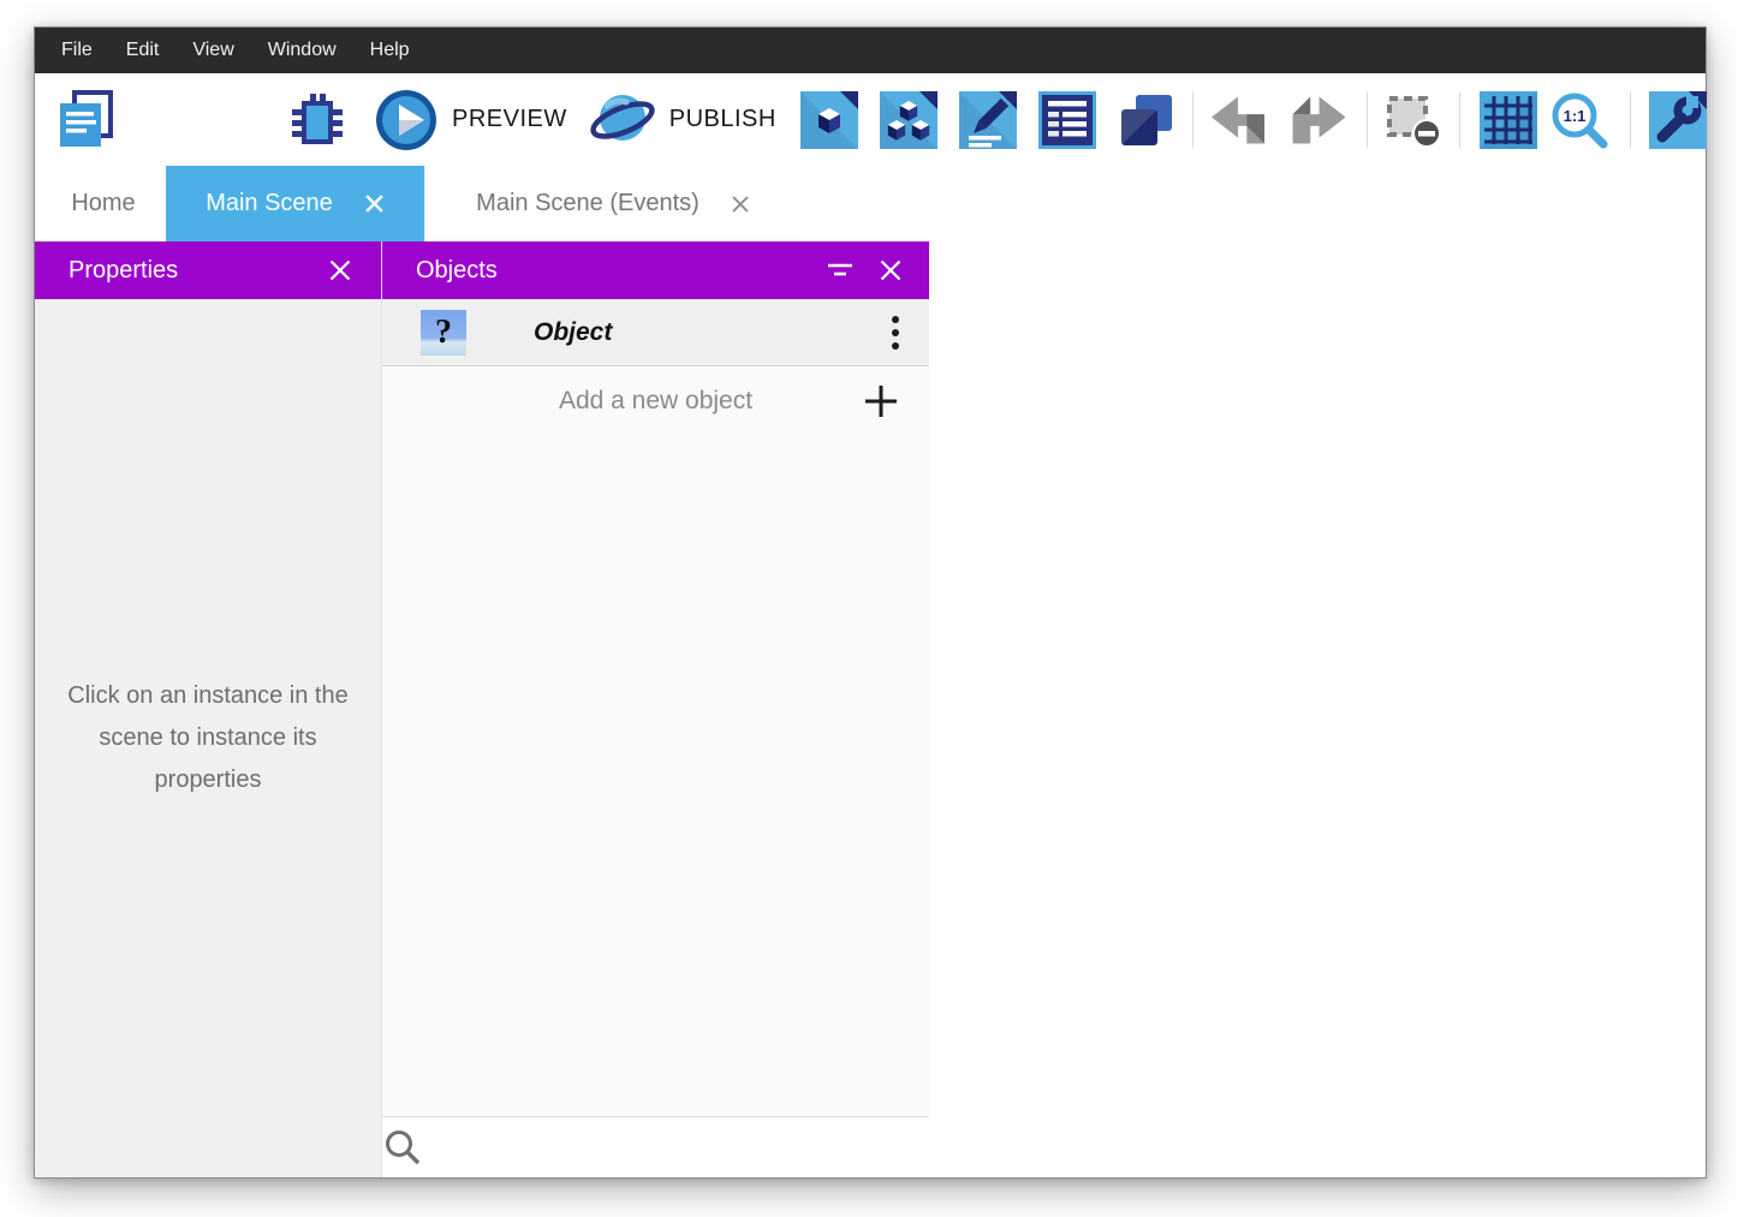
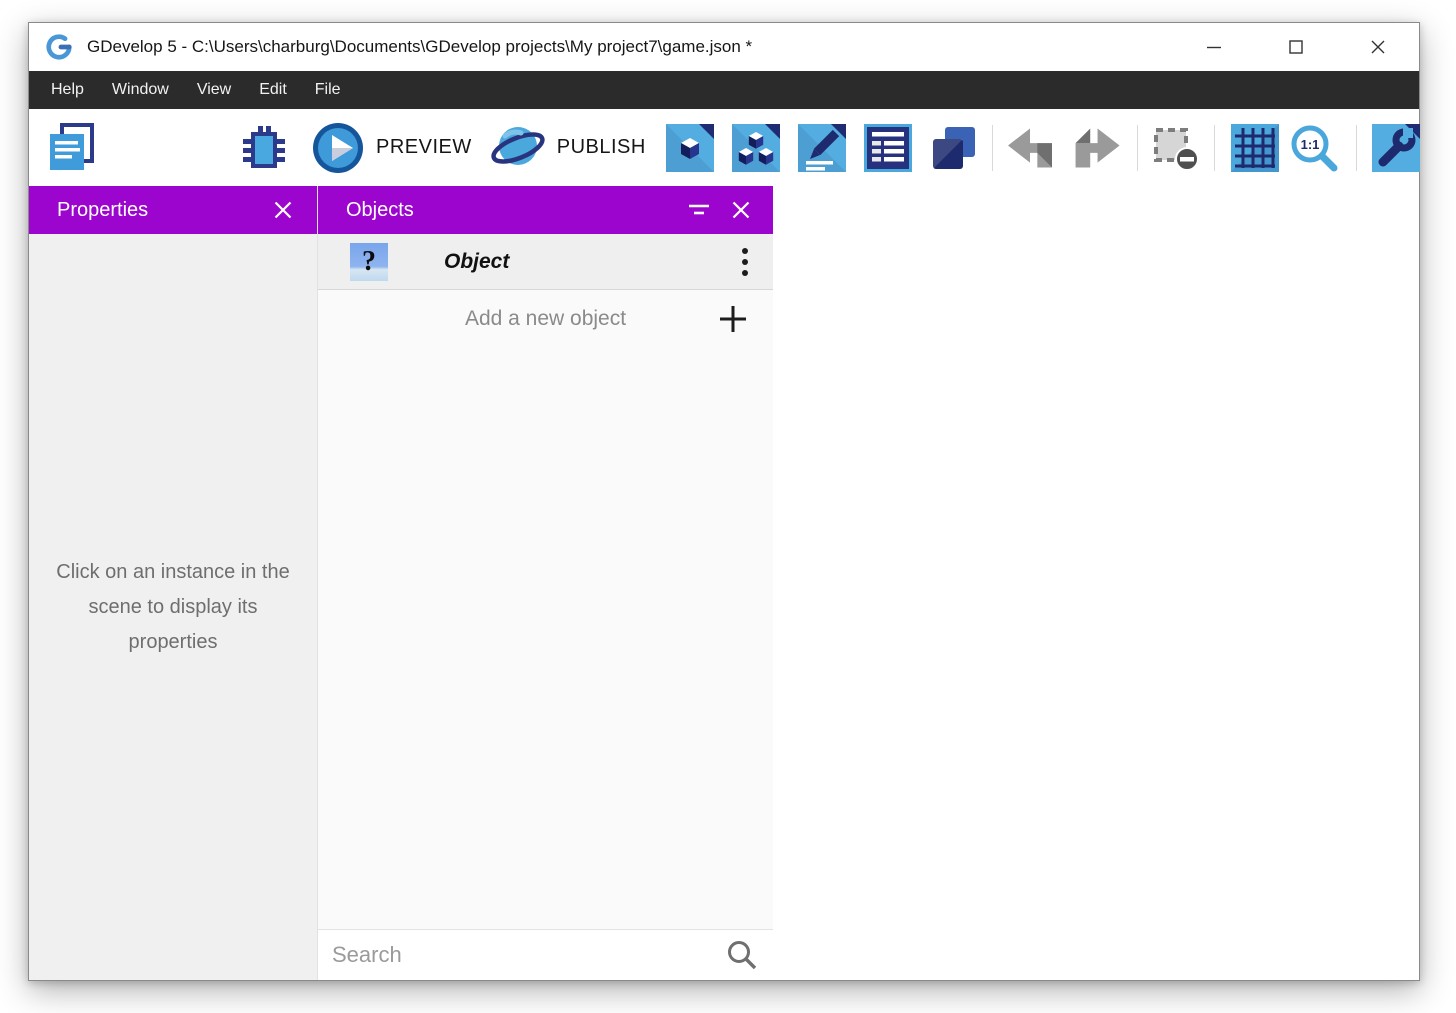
+ GDevelop 5 - C:\Users\charburg\Documents\GDevelop projects\My project7\game.json *
- File
+ Help
- Edit
+ Window
  View
- Window
+ Edit
- Help
+ File
  PREVIEW
  PUBLISH
  1:1
- Home
- Main Scene
- Main Scene (Events)
  Properties
- Click on an instance in the scene to instance its properties
+ Click on an instance in the scene to display its properties
  Objects
  ?
  Object
  Add a new object
+ Search
